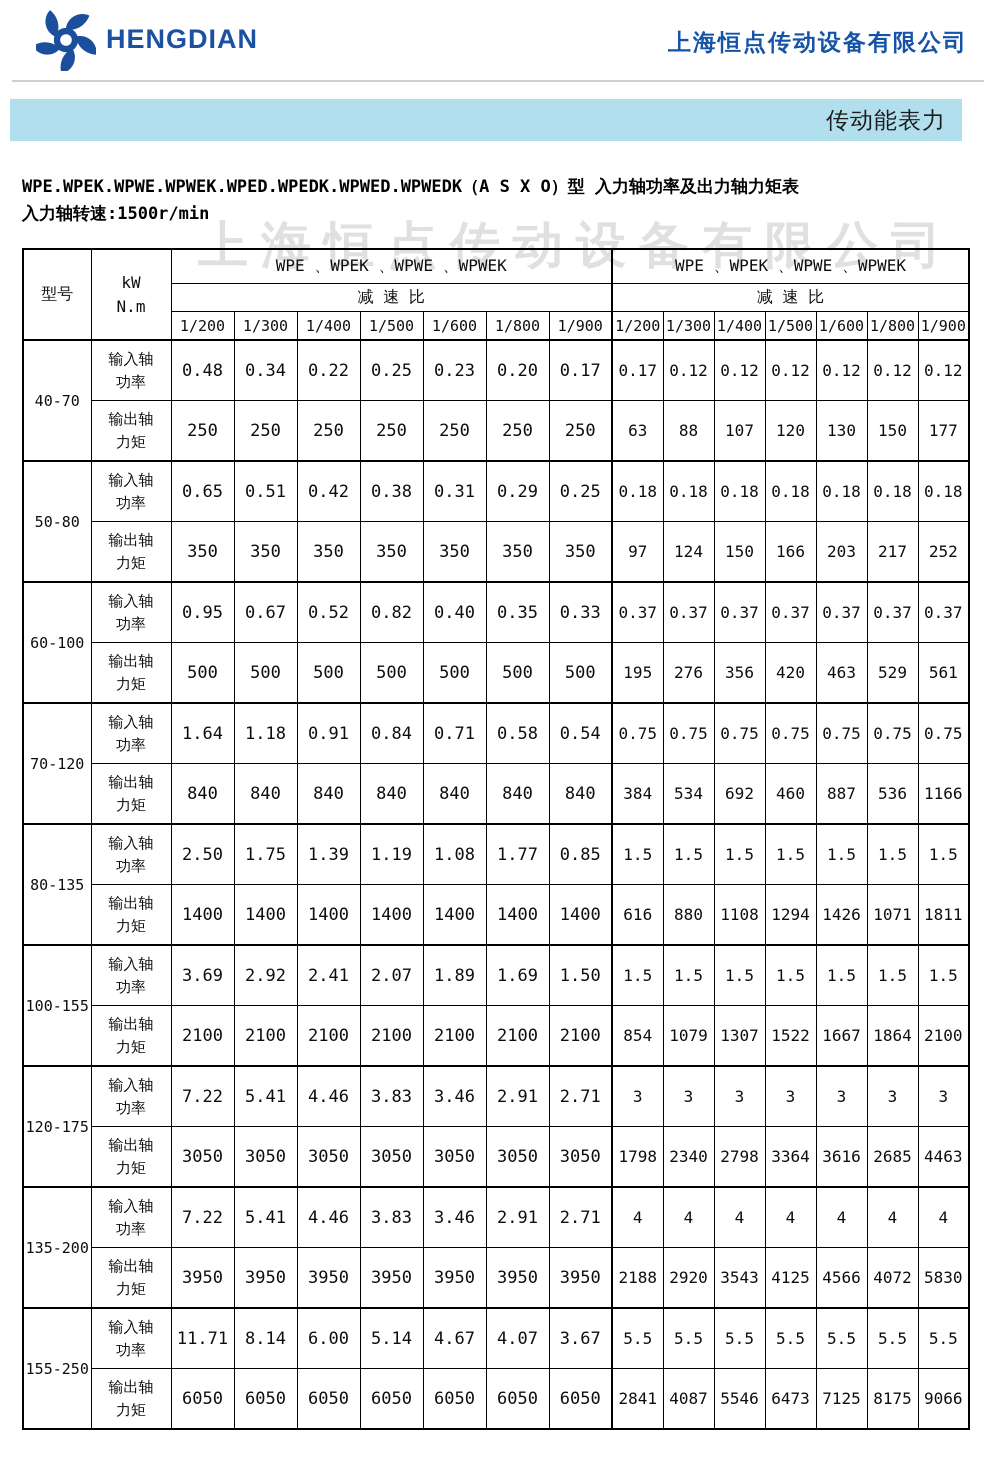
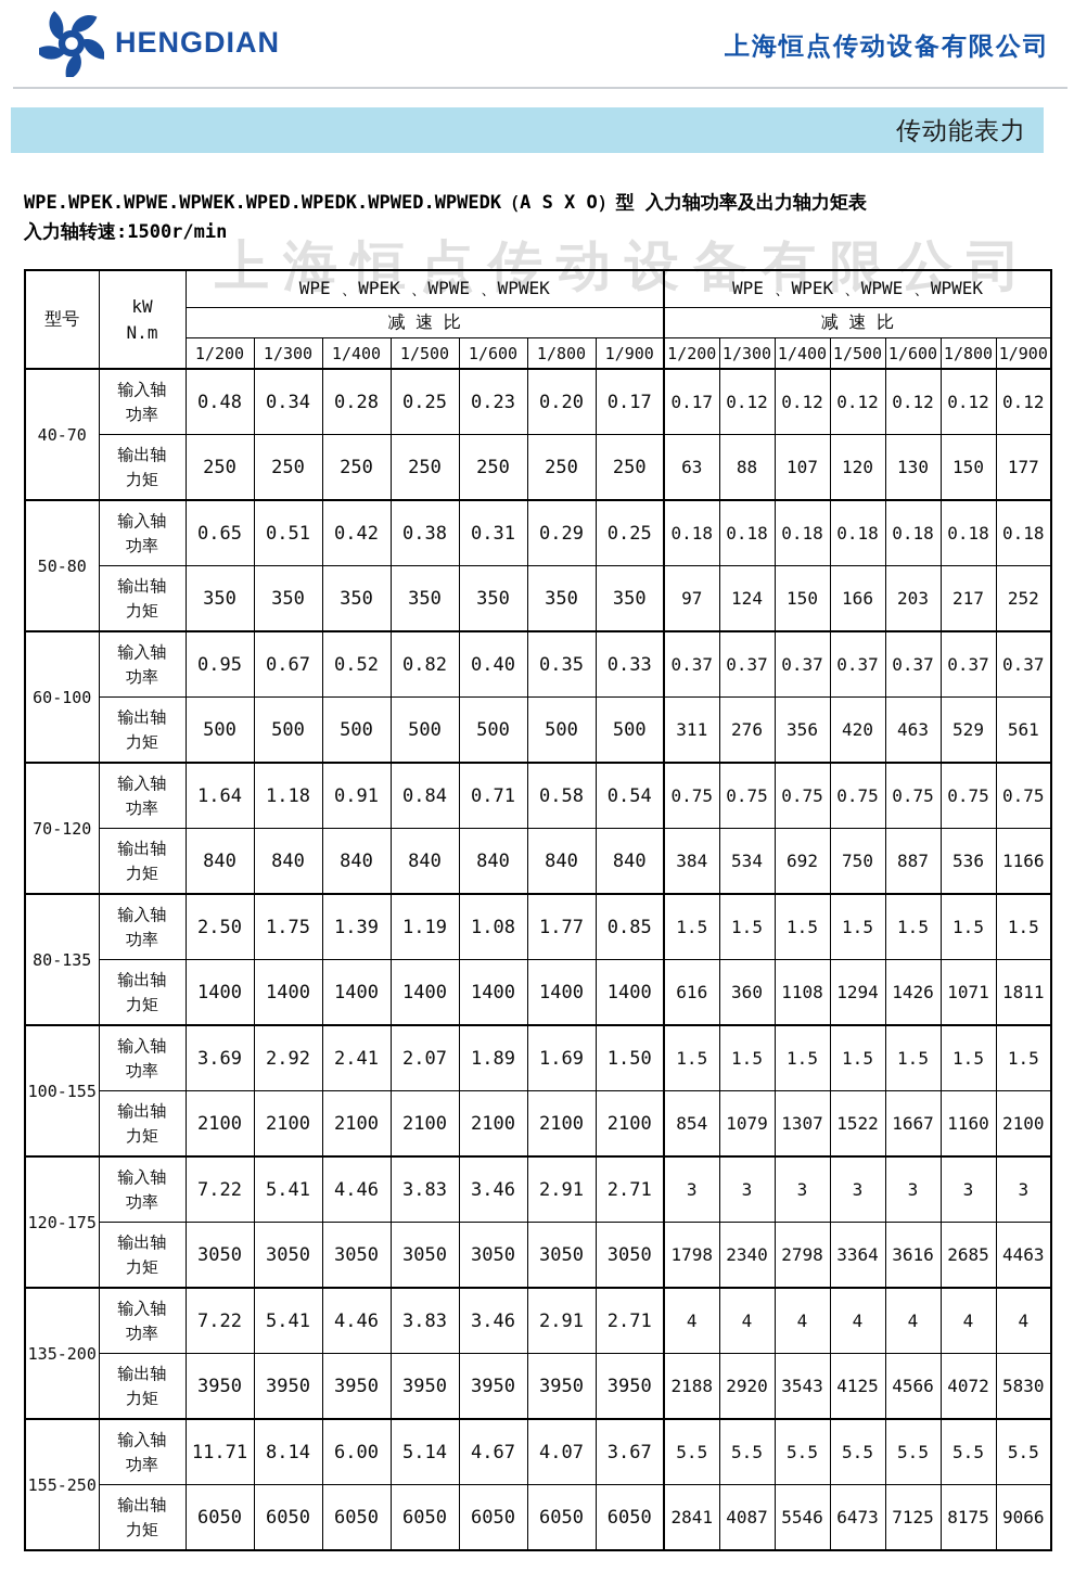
  HENGDIAN
  上海恒点传动设备有限公司
  传动能表力
  WPE.WPEK.WPWE.WPWEK.WPED.WPEDK.WPWED.WPWEDK（A S X O）型 入力轴功率及出力轴力矩表
  入力轴转速:1500r/min
  上海恒点传动设备有限公司
  型号	kW N.m	WPE 、WPEK 、WPWE 、WPWEK	WPE 、WPEK 、WPWE 、WPWEK
  减 速 比	减 速 比
  1/200	1/300	1/400	1/500	1/600	1/800	1/900	1/200	1/300	1/400	1/500	1/600	1/800	1/900
- 40-70	输入轴功率	0.48	0.34	0.22	0.25	0.23	0.20	0.17	0.17	0.12	0.12	0.12	0.12	0.12	0.12
+ 40-70	输入轴功率	0.48	0.34	0.28	0.25	0.23	0.20	0.17	0.17	0.12	0.12	0.12	0.12	0.12	0.12
  输出轴力矩	250	250	250	250	250	250	250	63	88	107	120	130	150	177
  50-80	输入轴功率	0.65	0.51	0.42	0.38	0.31	0.29	0.25	0.18	0.18	0.18	0.18	0.18	0.18	0.18
  输出轴力矩	350	350	350	350	350	350	350	97	124	150	166	203	217	252
  60-100	输入轴功率	0.95	0.67	0.52	0.82	0.40	0.35	0.33	0.37	0.37	0.37	0.37	0.37	0.37	0.37
- 输出轴力矩	500	500	500	500	500	500	500	195	276	356	420	463	529	561
+ 输出轴力矩	500	500	500	500	500	500	500	311	276	356	420	463	529	561
  70-120	输入轴功率	1.64	1.18	0.91	0.84	0.71	0.58	0.54	0.75	0.75	0.75	0.75	0.75	0.75	0.75
- 输出轴力矩	840	840	840	840	840	840	840	384	534	692	460	887	536	1166
+ 输出轴力矩	840	840	840	840	840	840	840	384	534	692	750	887	536	1166
  80-135	输入轴功率	2.50	1.75	1.39	1.19	1.08	1.77	0.85	1.5	1.5	1.5	1.5	1.5	1.5	1.5
- 输出轴力矩	1400	1400	1400	1400	1400	1400	1400	616	880	1108	1294	1426	1071	1811
+ 输出轴力矩	1400	1400	1400	1400	1400	1400	1400	616	360	1108	1294	1426	1071	1811
  100-155	输入轴功率	3.69	2.92	2.41	2.07	1.89	1.69	1.50	1.5	1.5	1.5	1.5	1.5	1.5	1.5
- 输出轴力矩	2100	2100	2100	2100	2100	2100	2100	854	1079	1307	1522	1667	1864	2100
+ 输出轴力矩	2100	2100	2100	2100	2100	2100	2100	854	1079	1307	1522	1667	1160	2100
  120-175	输入轴功率	7.22	5.41	4.46	3.83	3.46	2.91	2.71	3	3	3	3	3	3	3
  输出轴力矩	3050	3050	3050	3050	3050	3050	3050	1798	2340	2798	3364	3616	2685	4463
  135-200	输入轴功率	7.22	5.41	4.46	3.83	3.46	2.91	2.71	4	4	4	4	4	4	4
  输出轴力矩	3950	3950	3950	3950	3950	3950	3950	2188	2920	3543	4125	4566	4072	5830
  155-250	输入轴功率	11.71	8.14	6.00	5.14	4.67	4.07	3.67	5.5	5.5	5.5	5.5	5.5	5.5	5.5
  输出轴力矩	6050	6050	6050	6050	6050	6050	6050	2841	4087	5546	6473	7125	8175	9066
